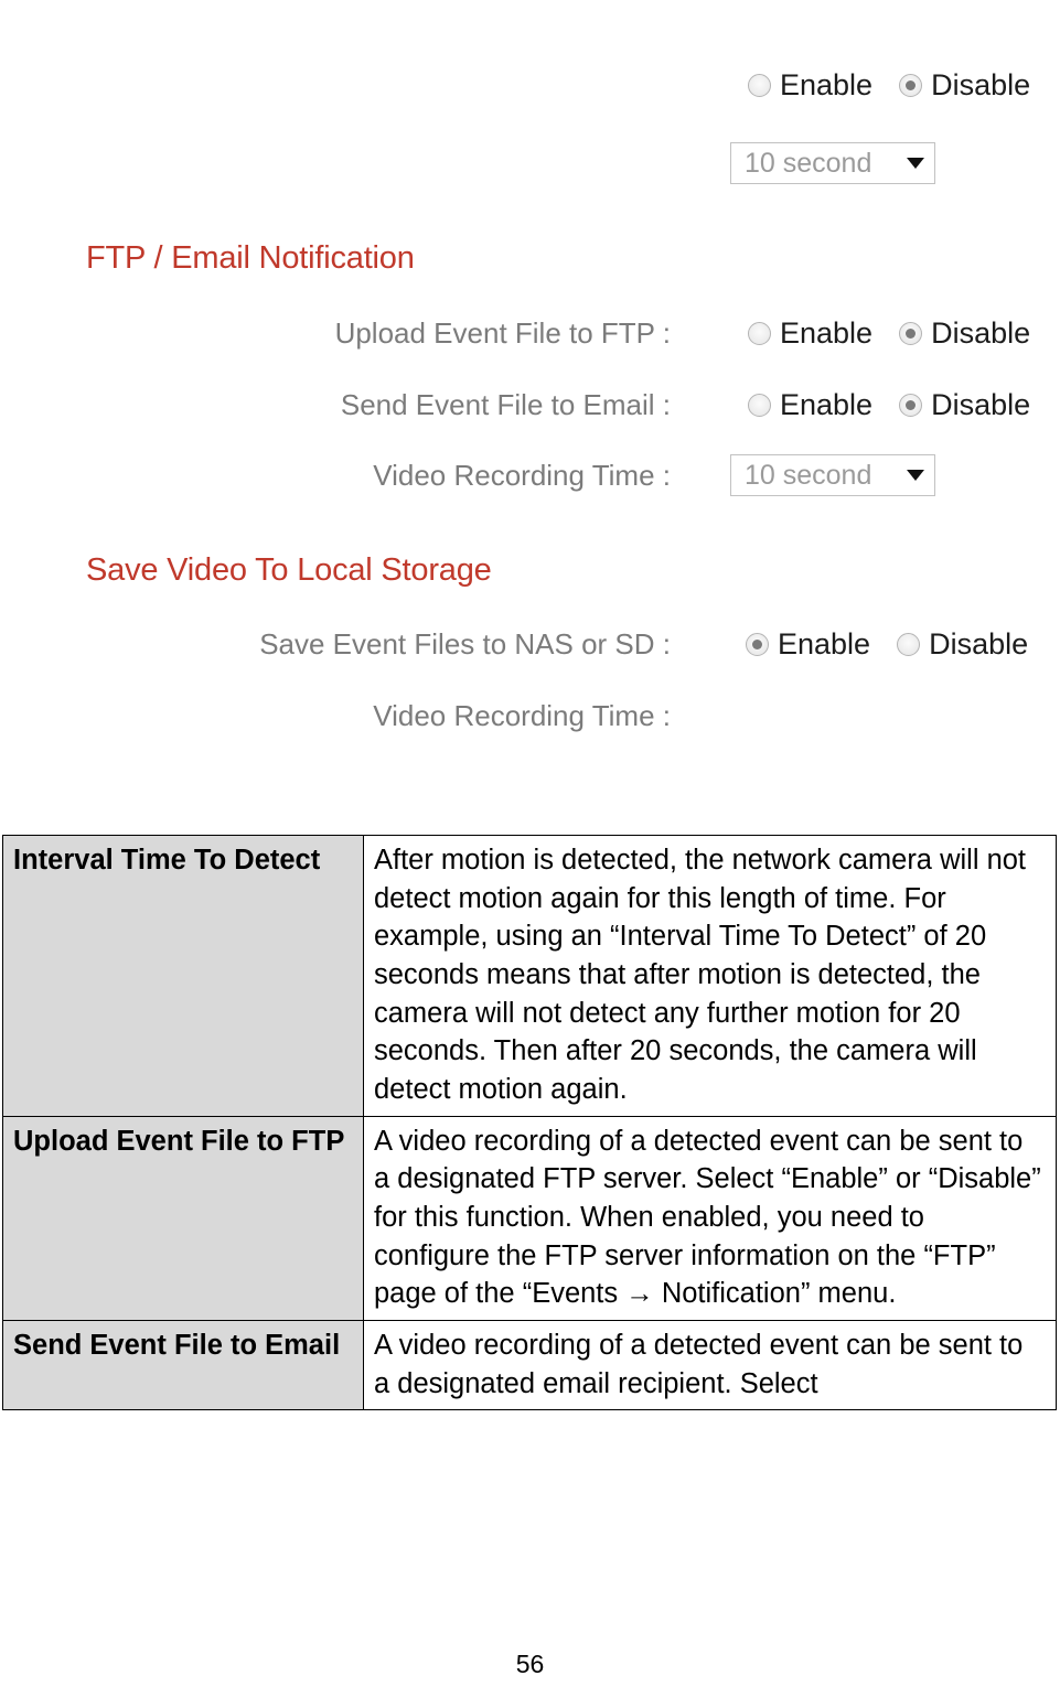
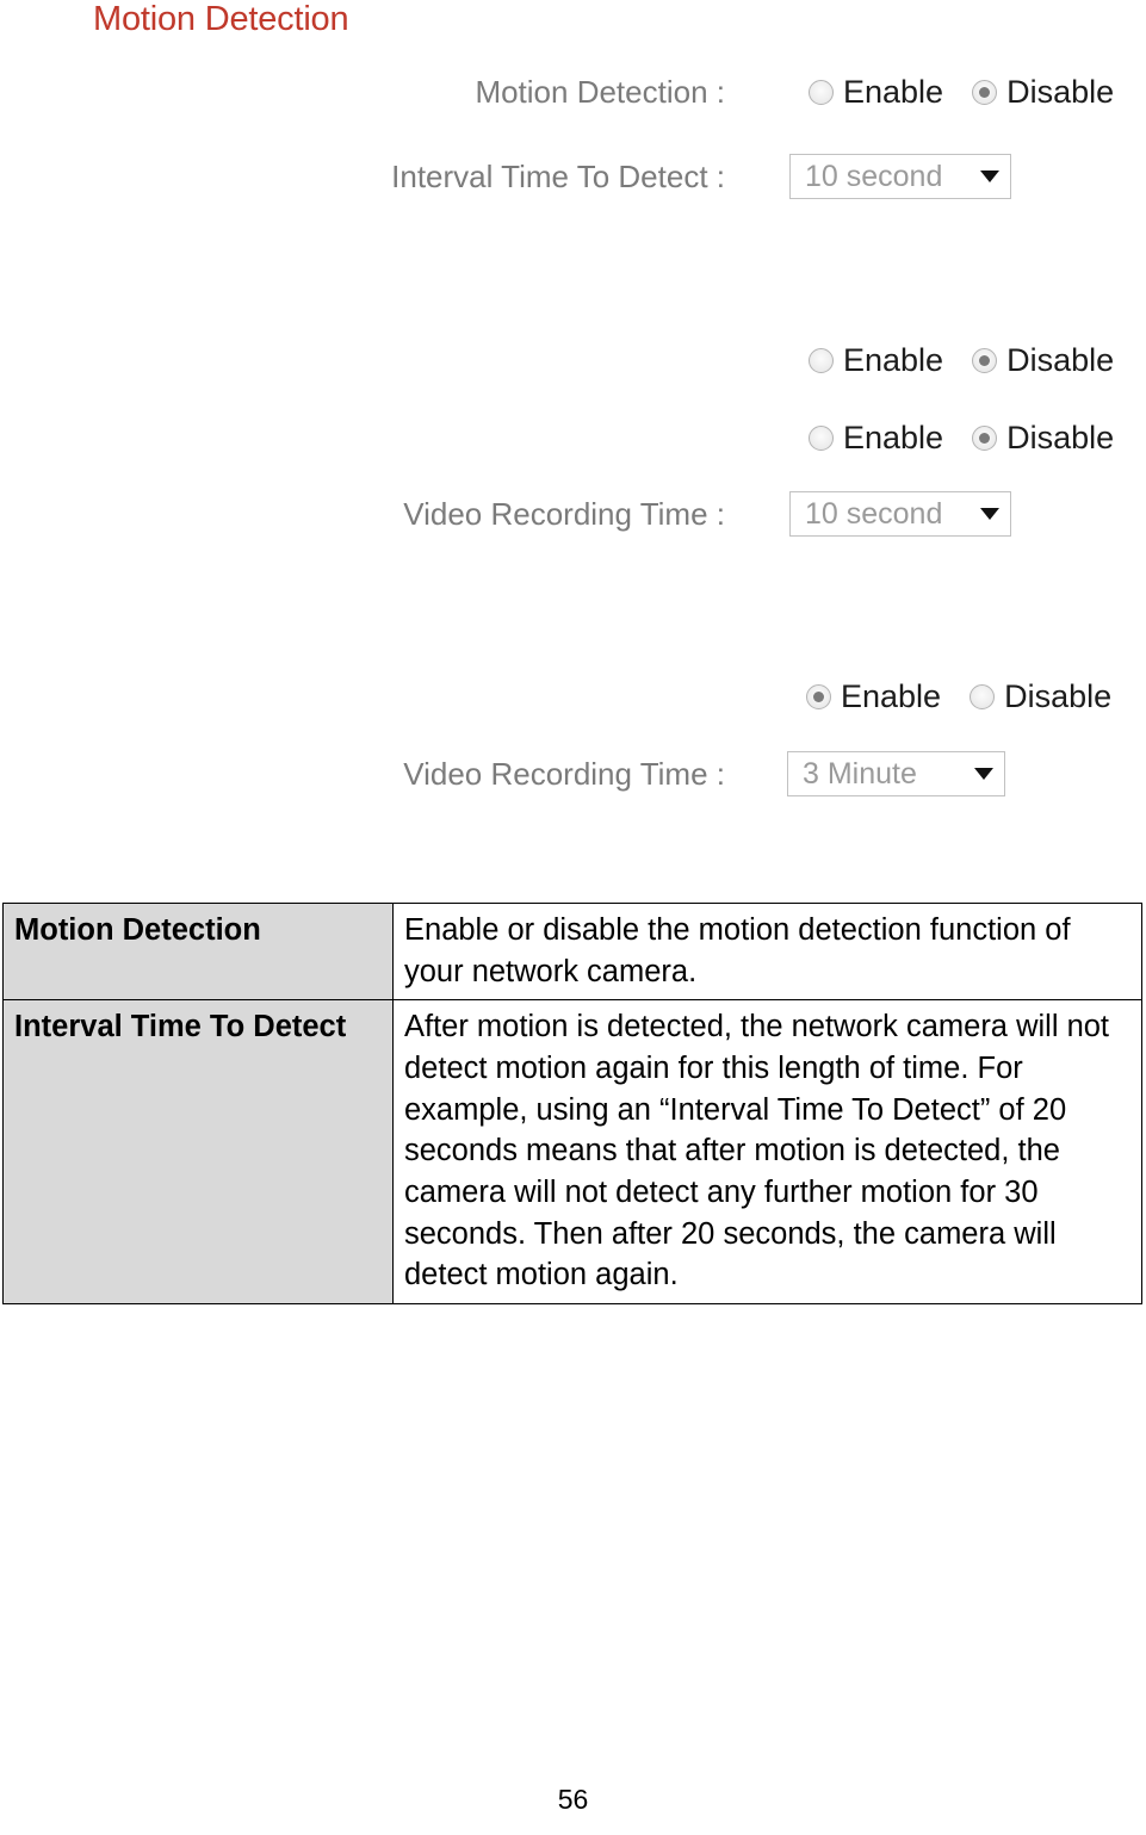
+ Motion Detection
+ Motion Detection :
  Enable
  Disable
+ Interval Time To Detect :
  10 second
- FTP / Email Notification
- Upload Event File to FTP :
  Enable
  Disable
- Send Event File to Email :
  Enable
  Disable
  Video Recording Time :
  10 second
- Save Video To Local Storage
- Save Event Files to NAS or SD :
  Enable
  Disable
  Video Recording Time :
+ 3 Minute
+ Motion Detection	Enable or disable the motion detection function of your network camera.
- Interval Time To Detect	After motion is detected, the network camera will not detect motion again for this length of time. For example, using an “Interval Time To Detect” of 20 seconds means that after motion is detected, the camera will not detect any further motion for 20 seconds. Then after 20 seconds, the camera will detect motion again.
+ Interval Time To Detect	After motion is detected, the network camera will not detect motion again for this length of time. For example, using an “Interval Time To Detect” of 20 seconds means that after motion is detected, the camera will not detect any further motion for 30 seconds. Then after 20 seconds, the camera will detect motion again.
- Upload Event File to FTP	A video recording of a detected event can be sent to a designated FTP server. Select “Enable” or “Disable” for this function. When enabled, you need to configure the FTP server information on the “FTP” page of the “Events → Notification” menu.
- Send Event File to Email	A video recording of a detected event can be sent to a designated email recipient. Select
  56
